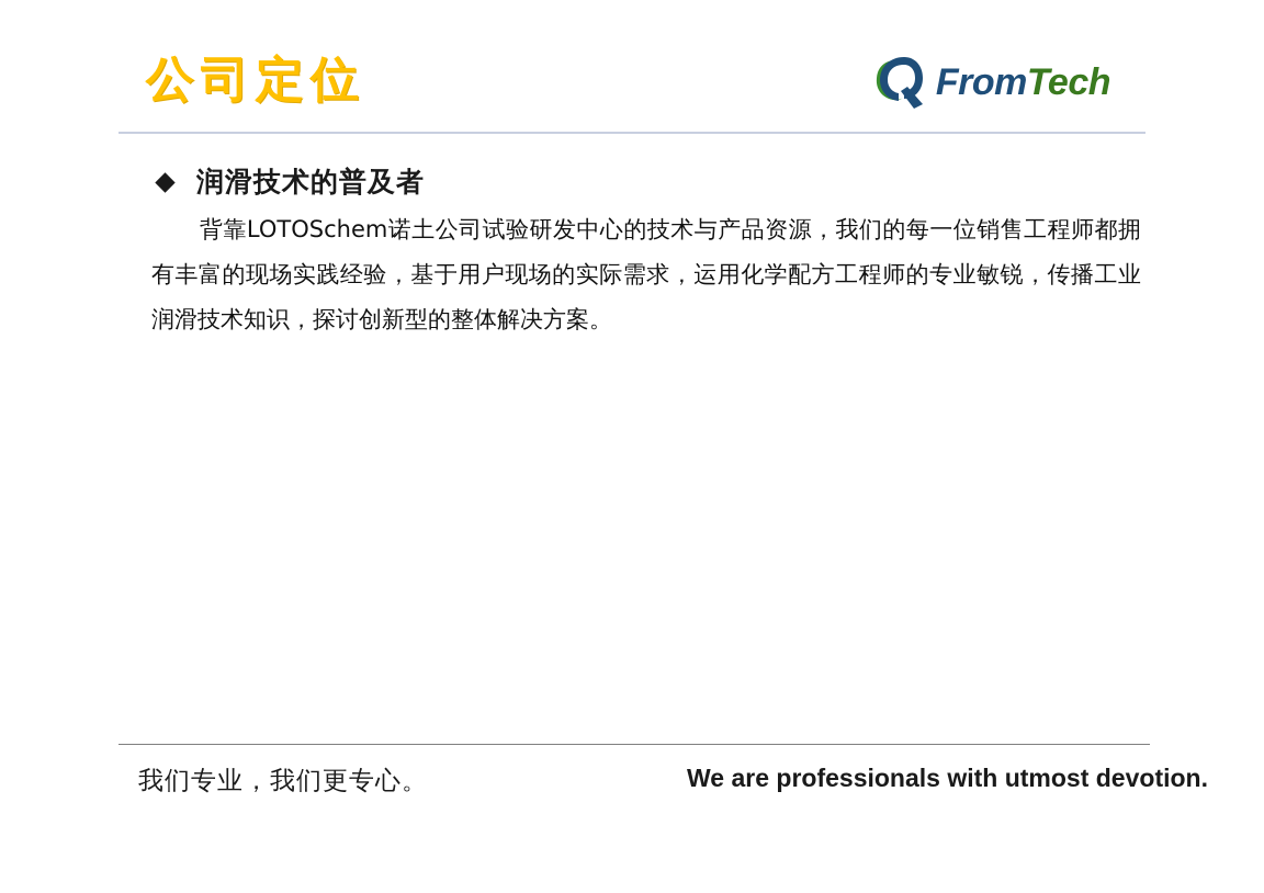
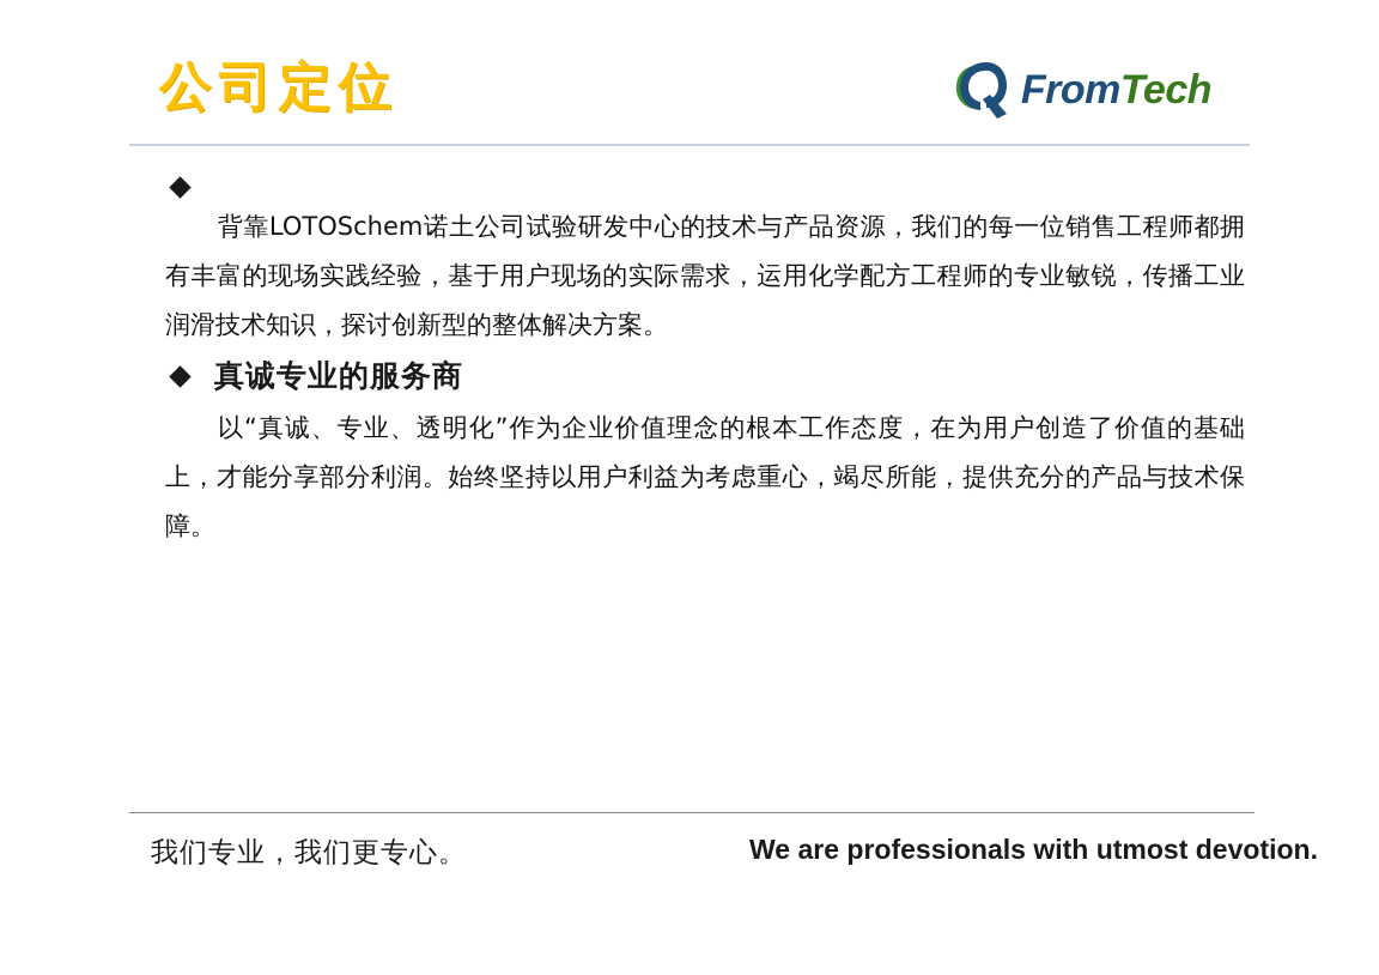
  公司定位
  FromTech
- 润滑技术的普及者
  背靠LOTOSchem诺土公司试验研发中心的技术与产品资源，我们的每一位销售工程师都拥有丰富的现场实践经验，基于用户现场的实际需求，运用化学配方工程师的专业敏锐，传播工业润滑技术知识，探讨创新型的整体解决方案。
+ 真诚专业的服务商
+ 以“真诚、专业、透明化”作为企业价值理念的根本工作态度，在为用户创造了价值的基础上，才能分享部分利润。始终坚持以用户利益为考虑重心，竭尽所能，提供充分的产品与技术保障。
  我们专业，我们更专心。
  We are professionals with utmost devotion.
